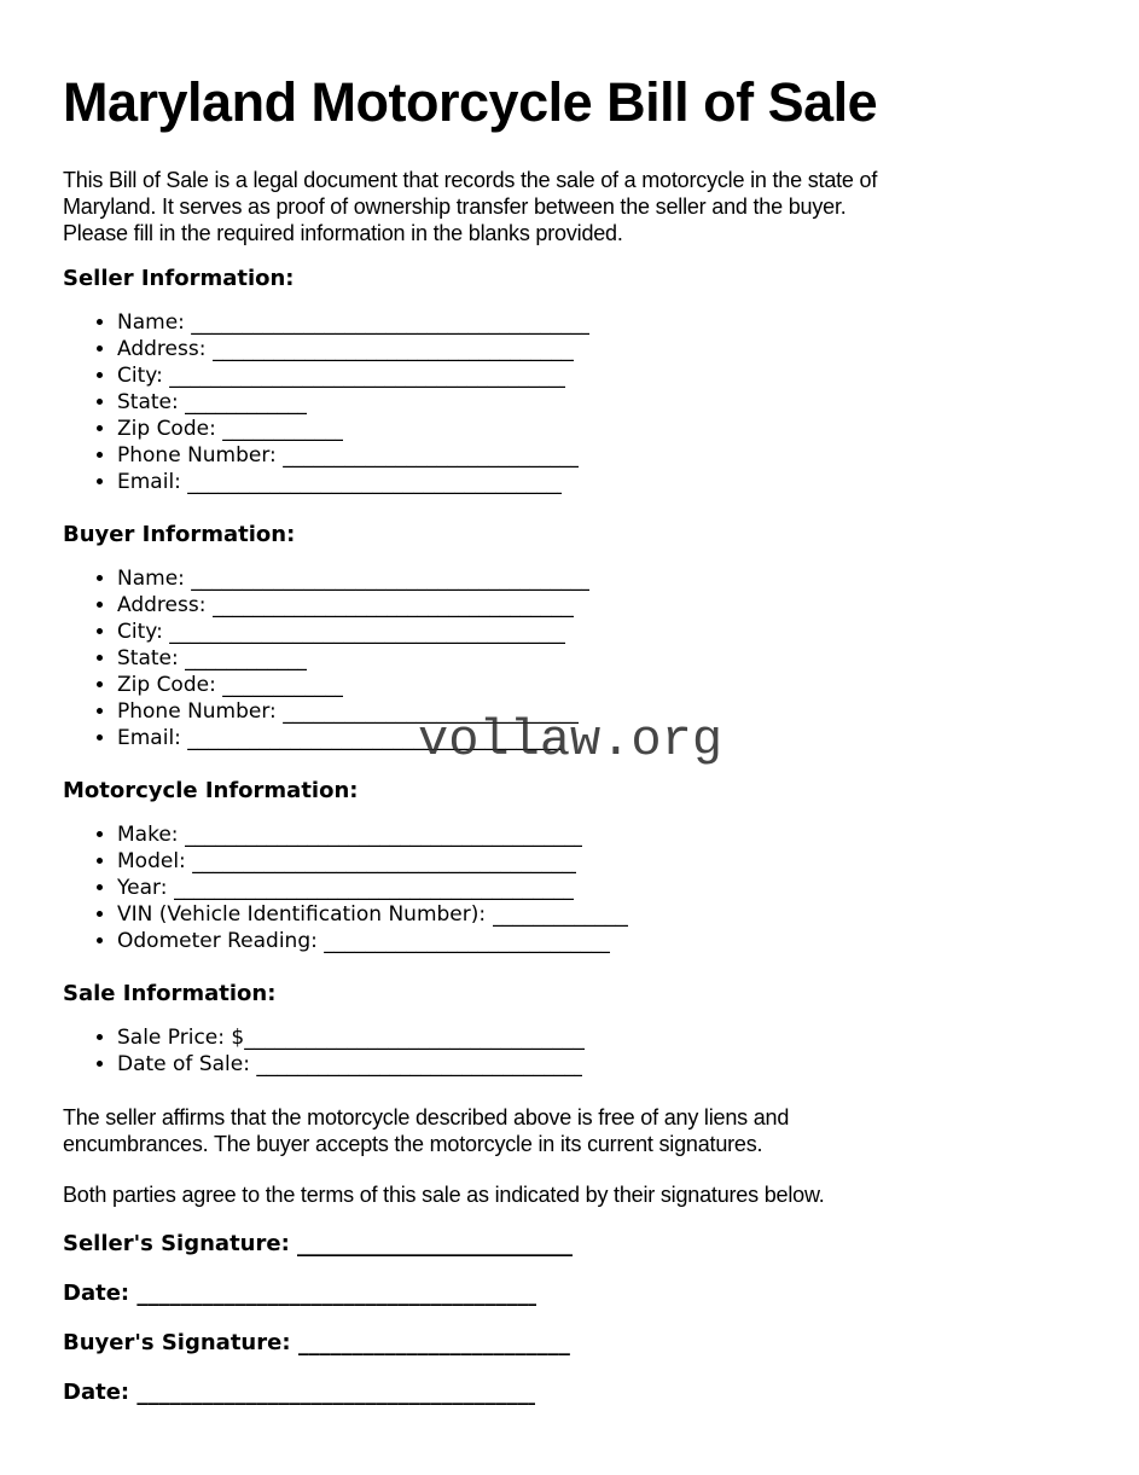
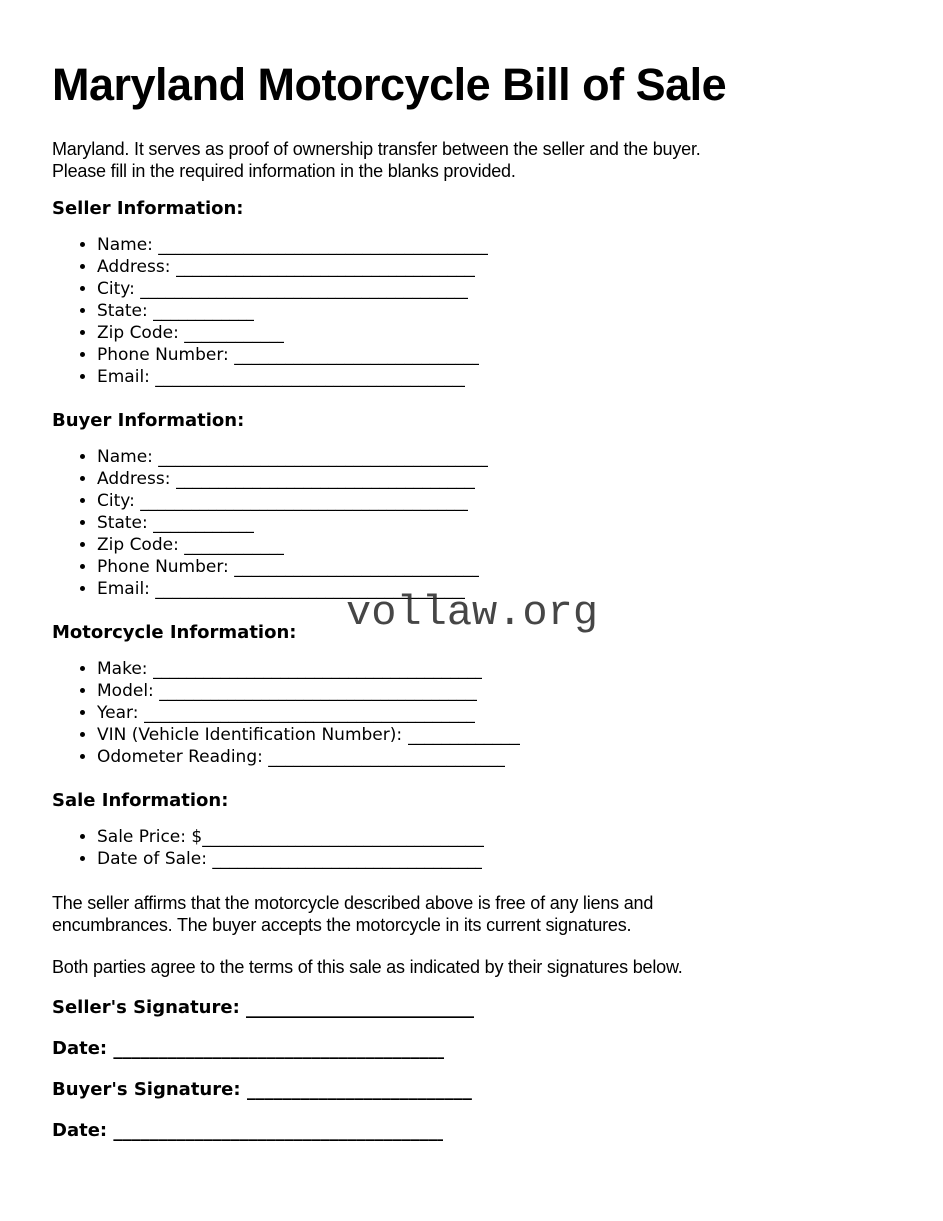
  Maryland Motorcycle Bill of Sale
- This Bill of Sale is a legal document that records the sale of a motorcycle in the state of
  Maryland. It serves as proof of ownership transfer between the seller and the buyer.
  Please fill in the required information in the blanks provided.
  Seller Information:
  Name: _______________________________________
  Address: ___________________________________
  City: _______________________________________
  State: ____________
  Zip Code: ____________
  Email: ____________________________________
  Buyer Information:
  Name: _______________________________________
  Address: ___________________________________
  City: _______________________________________
  State: ____________
  Zip Code: ____________
  Email: ____________________________________
  Motorcycle Information:
  Make: _______________________________________
  Model: _____________________________________
  Year: _______________________________________
  VIN (Vehicle Identification Number): _____________
  Sale Information:
  Sale Price: $_________________________________
  Date of Sale: ________________________________
  The seller affirms that the motorcycle described above is free of any liens and
  encumbrances. The buyer accepts the motorcycle in its current signatures.
  Both parties agree to the terms of this sale as indicated by their signatures below.
  Seller's Signature: _________________________
  Date: _____________________________________
  Buyer's Signature: _________________________
  Date: _____________________________________
  vollaw.org
